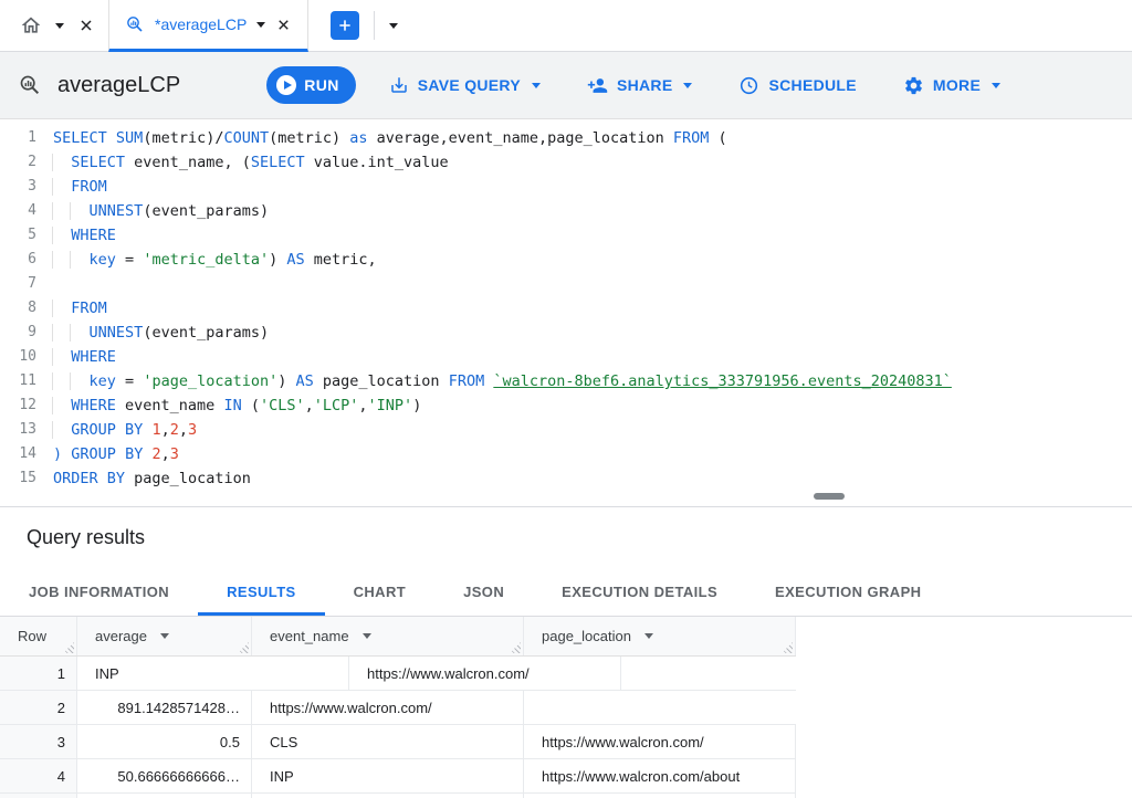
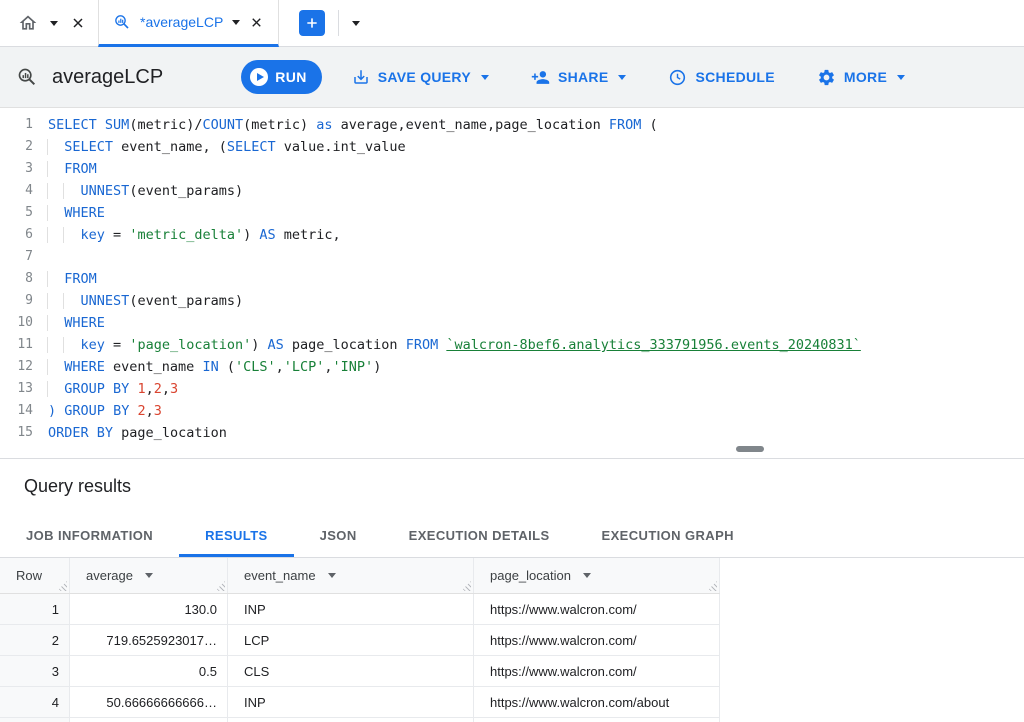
  *averageLCP
  averageLCP
  RUN
  SAVE QUERY
  SHARE
  SCHEDULE
  MORE
  1
  SELECT SUM(metric)/COUNT(metric) as average,event_name,page_location FROM (
  2
  SELECT event_name, (SELECT value.int_value
  3
  FROM
  4
  UNNEST(event_params)
  5
  WHERE
  6
  key = 'metric_delta') AS metric,
  7
  8
  FROM
  9
  UNNEST(event_params)
  10
  WHERE
  11
  key = 'page_location') AS page_location FROM `walcron-8bef6.analytics_333791956.events_20240831`
  12
  WHERE event_name IN ('CLS','LCP','INP')
  13
  GROUP BY 1,2,3
  14
  ) GROUP BY 2,3
  15
  ORDER BY page_location
  Query results
  JOB INFORMATION
  RESULTS
- CHART
  JSON
  EXECUTION DETAILS
  EXECUTION GRAPH
  Row
  average
  event_name
  page_location
  1
+ 130.0
  INP
  https://www.walcron.com/
  2
- 891.1428571428…
+ 719.6525923017…
+ LCP
  https://www.walcron.com/
  3
  0.5
  CLS
  https://www.walcron.com/
  4
  50.66666666666…
  INP
  https://www.walcron.com/about
